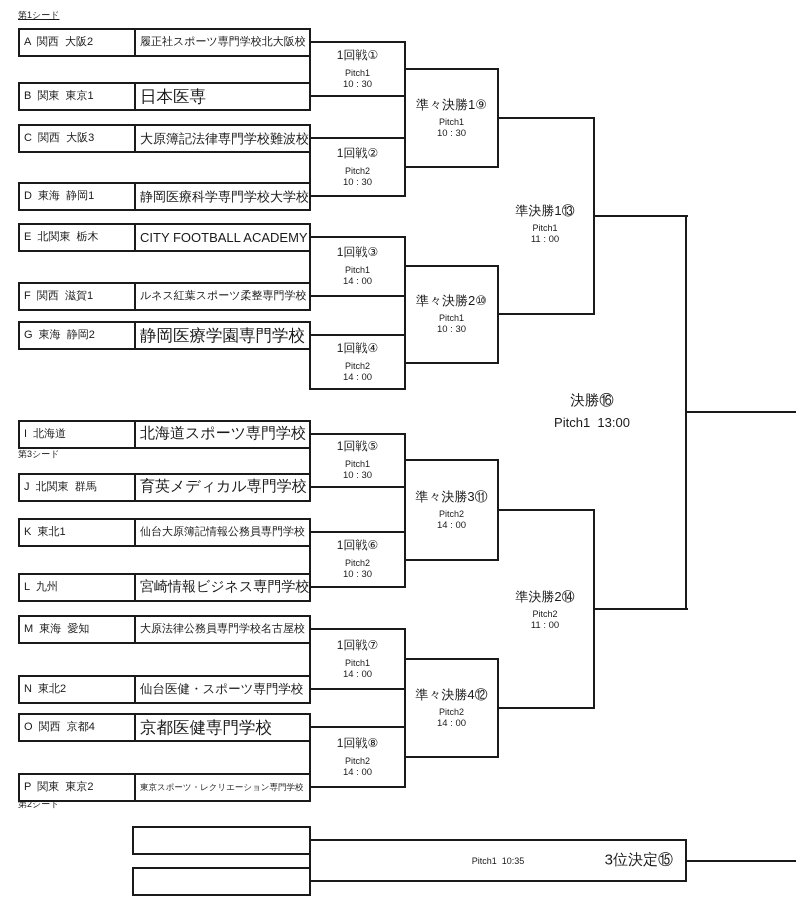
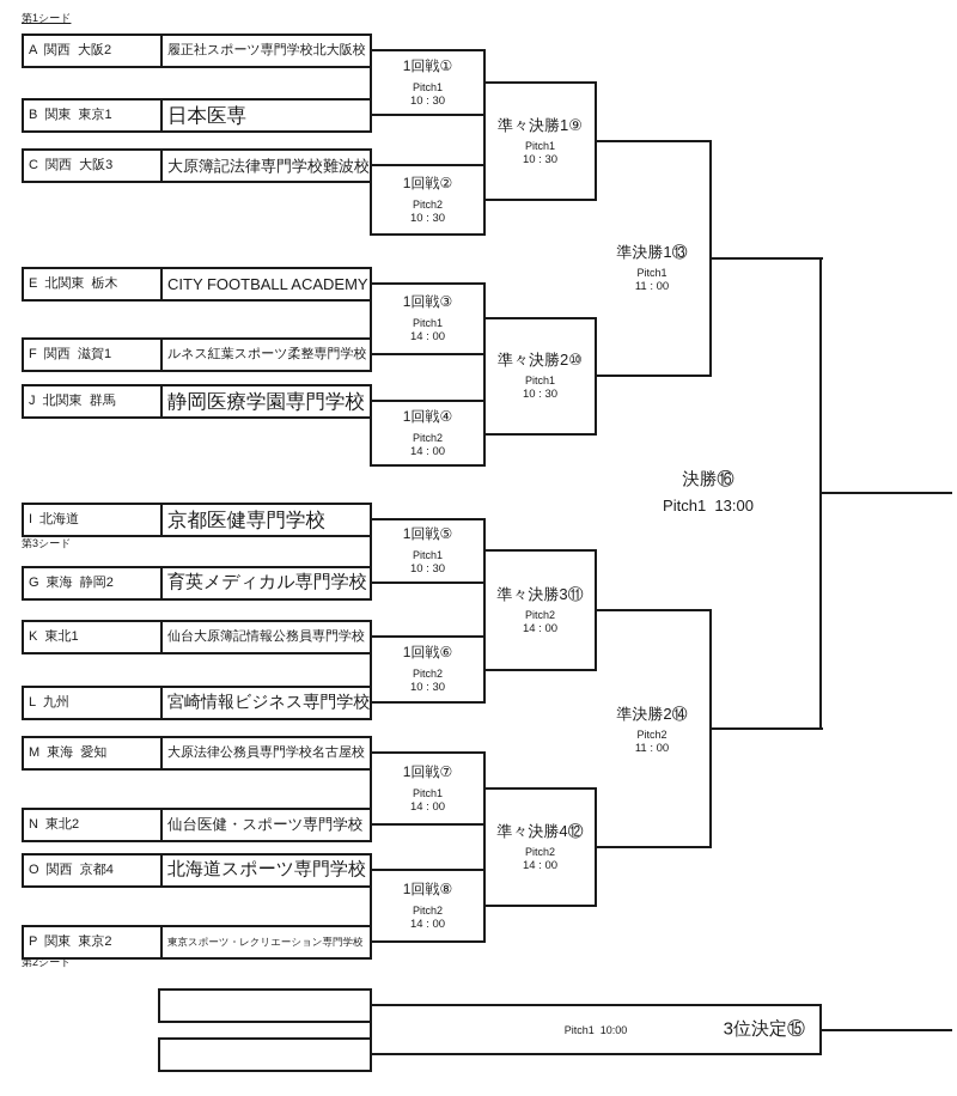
  第1シード
  第3シード
  第2シード
  A 関西 大阪2
  履正社スポーツ専門学校北大阪校
  B 関東 東京1
  日本医専
  C 関西 大阪3
  大原簿記法律専門学校難波校
- D 東海 静岡1
- 静岡医療科学専門学校大学校
  E 北関東 栃木
  CITY FOOTBALL ACADEMY
  F 関西 滋賀1
  ルネス紅葉スポーツ柔整専門学校
- G 東海 静岡2
+ J 北関東 群馬
  静岡医療学園専門学校
  I 北海道
- 北海道スポーツ専門学校
+ 京都医健専門学校
- J 北関東 群馬
+ G 東海 静岡2
  育英メディカル専門学校
  K 東北1
  仙台大原簿記情報公務員専門学校
  L 九州
  宮崎情報ビジネス専門学校
  M 東海 愛知
  大原法律公務員専門学校名古屋校
  N 東北2
  仙台医健・スポーツ専門学校
  O 関西 京都4
- 京都医健専門学校
+ 北海道スポーツ専門学校
  P 関東 東京2
  東京スポーツ・レクリエーション専門学校
  1回戦①
  Pitch1
  10 : 30
  1回戦②
  Pitch2
  10 : 30
  1回戦③
  Pitch1
  14 : 00
  1回戦④
  Pitch2
  14 : 00
  1回戦⑤
  Pitch1
  10 : 30
  1回戦⑥
  Pitch2
  10 : 30
  1回戦⑦
  Pitch1
  14 : 00
  1回戦⑧
  Pitch2
  14 : 00
  準々決勝1⑨
  Pitch1
  10 : 30
  準々決勝2⑩
  Pitch1
  10 : 30
  準々決勝3⑪
  Pitch2
  14 : 00
  準々決勝4⑫
  Pitch2
  14 : 00
  準決勝1⑬
  Pitch1
  11 : 00
  準決勝2⑭
  Pitch2
  11 : 00
  決勝⑯
  Pitch1 13:00
- Pitch1 10:35
+ Pitch1 10:00
  3位決定⑮
